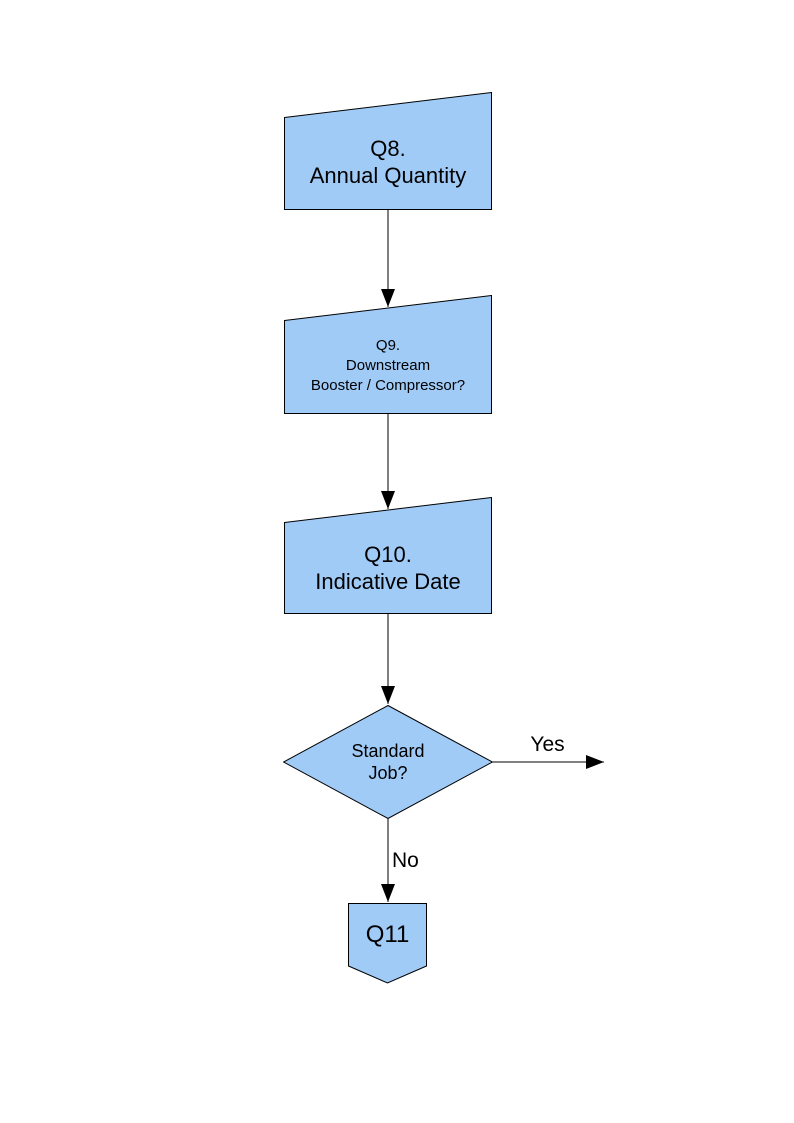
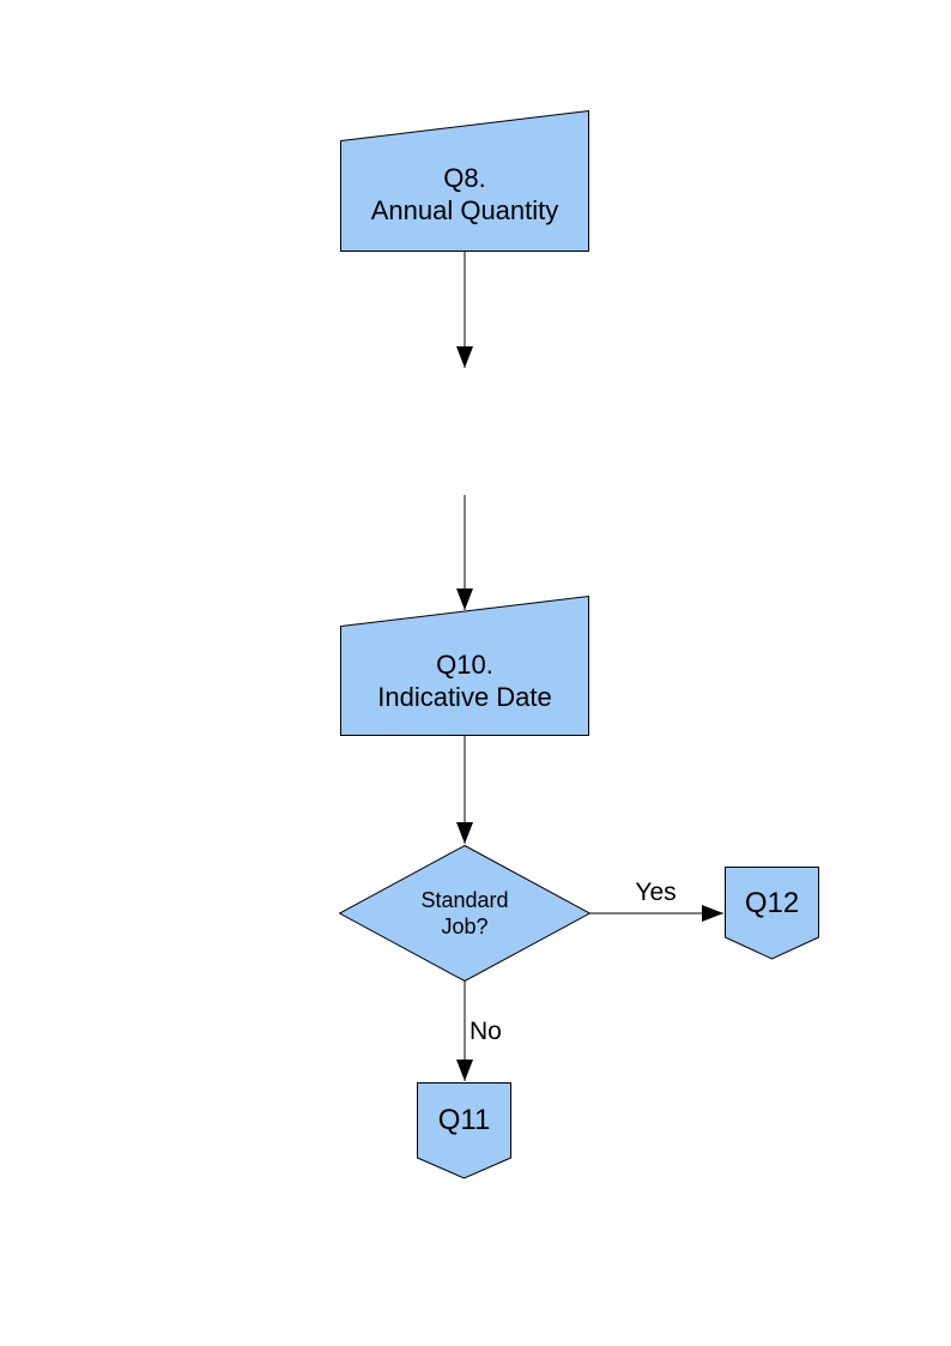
  Q8.
  Annual Quantity
- Q9.
- Downstream
- Booster / Compressor?
  Q10.
  Indicative Date
  Standard
  Job?
  Yes
  No
+ Q12
  Q11
